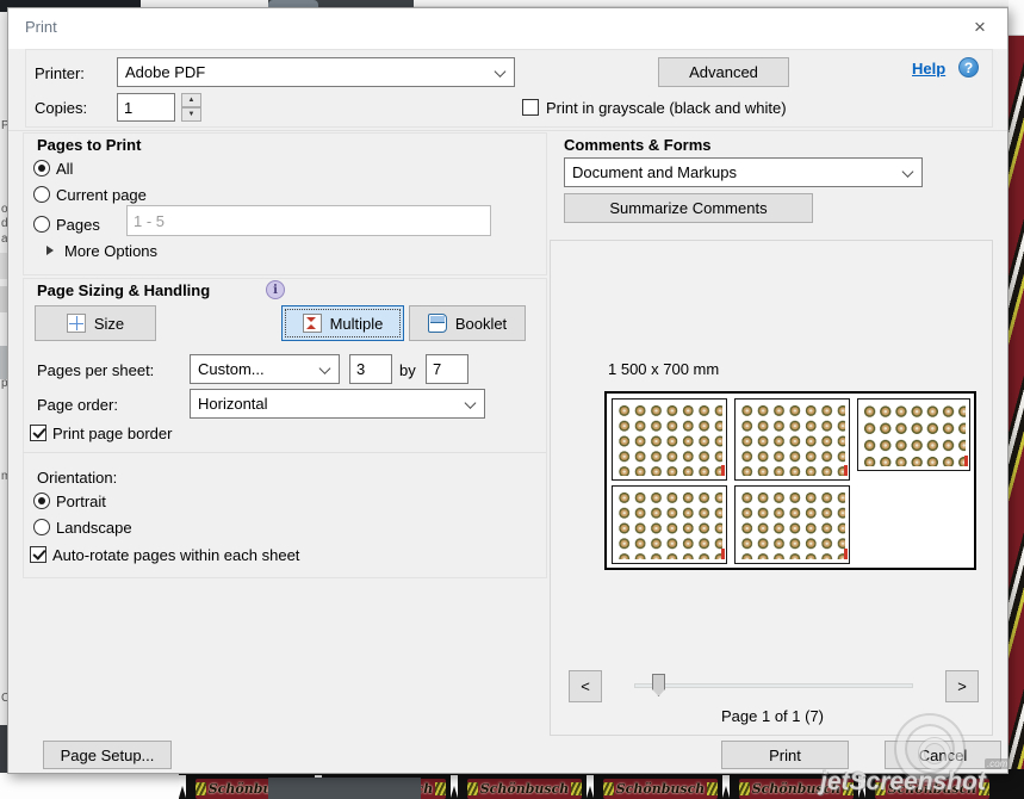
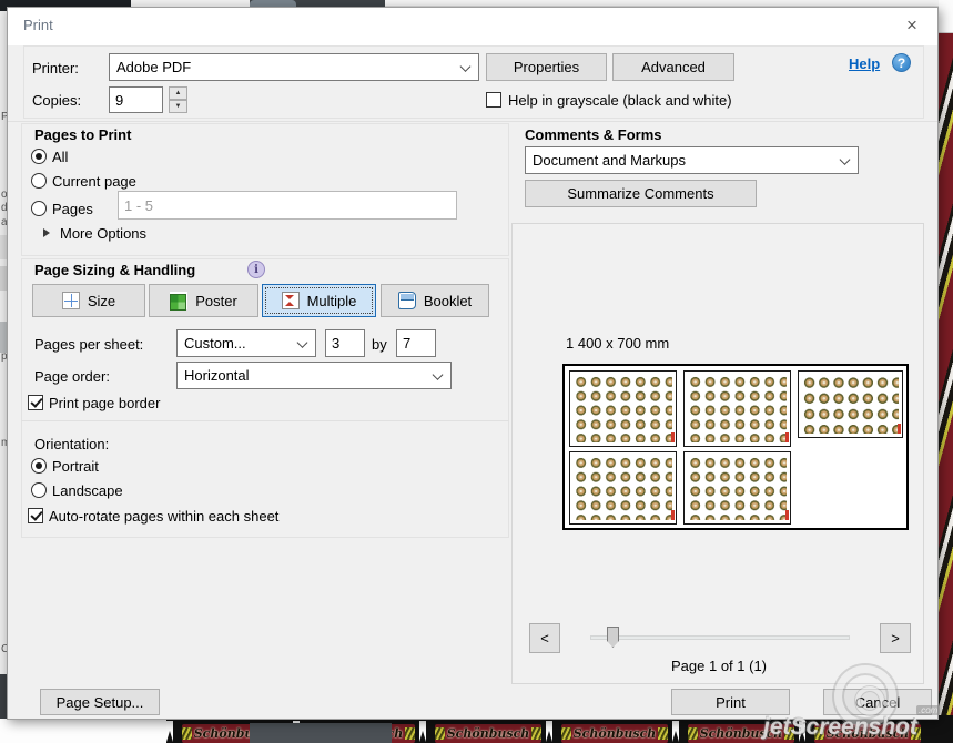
  P
  d
  a
  C
  Schönbusch
  Schönbusch
  Schönbusch
  Schönbusch
  Print
  ×
  Printer:
  Adobe PDF
+ Properties
  Advanced
  Help
  ?
  Copies:
- 1
+ 9
- Print in grayscale (black and white)
+ Help in grayscale (black and white)
  Pages to Print
  All
  Current page
  Pages
  1 - 5
  More Options
  Page Sizing & Handling
  i
  Size
+ Poster
  Multiple
  Booklet
  Pages per sheet:
  Custom...
  3
  by
  7
  Page order:
  Horizontal
  Print page border
  Orientation:
  Portrait
  Landscape
  Auto-rotate pages within each sheet
  Comments & Forms
  Document and Markups
  Summarize Comments
- 1 500 x 700 mm
+ 1 400 x 700 mm
  <
  >
- Page 1 of 1 (7)
+ Page 1 of 1 (1)
  Page Setup...
  Print
  Cancel
  jetScreenshot
  .com
